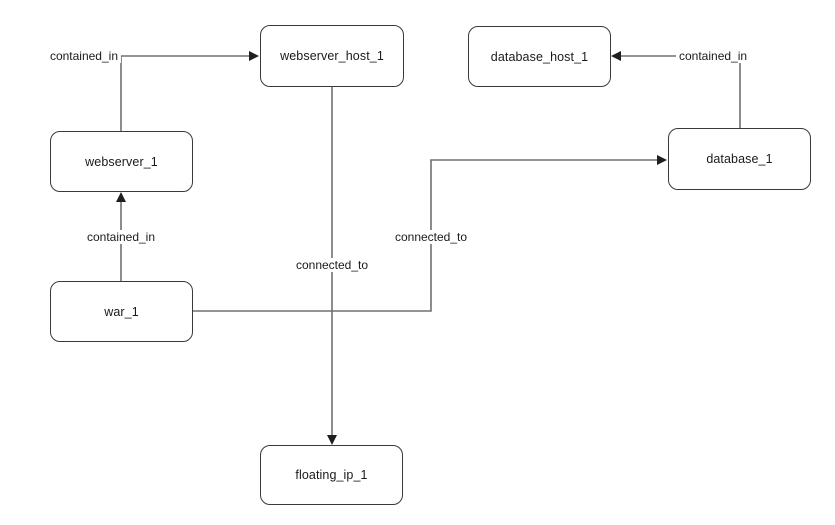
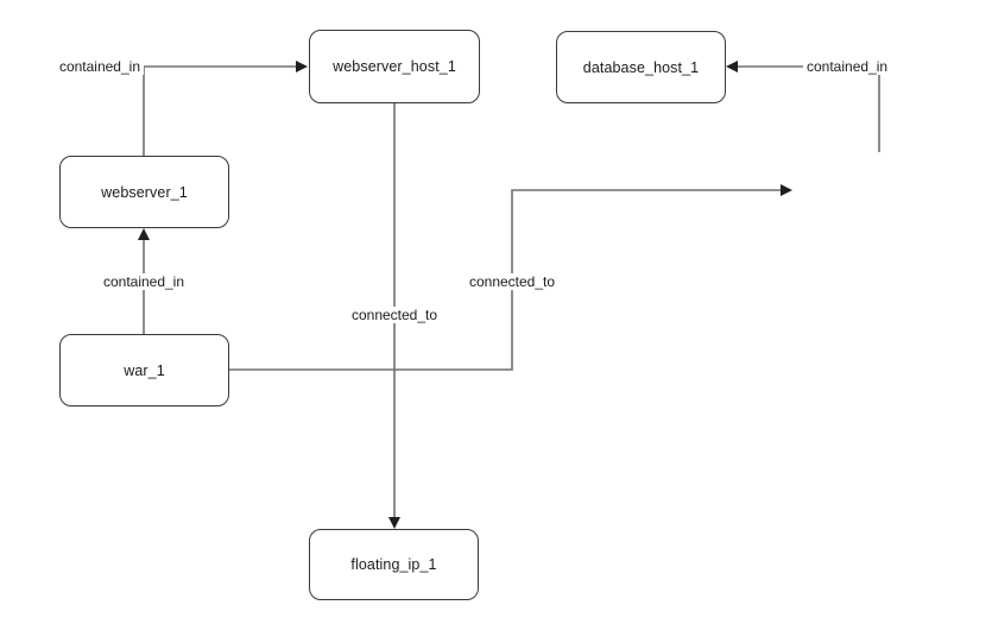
  webserver_host_1
  database_host_1
  webserver_1
- database_1
  war_1
  floating_ip_1
  contained_in
  contained_in
  contained_in
  connected_to
  connected_to
